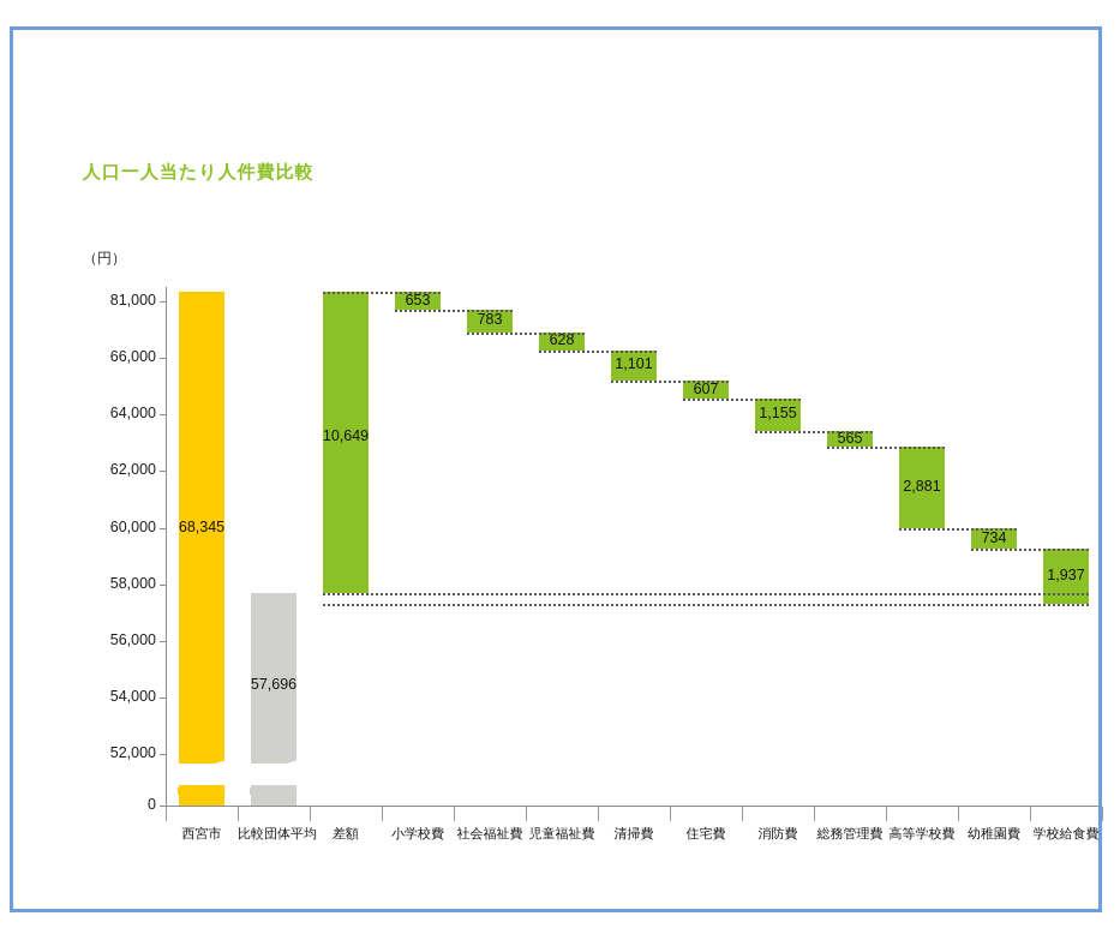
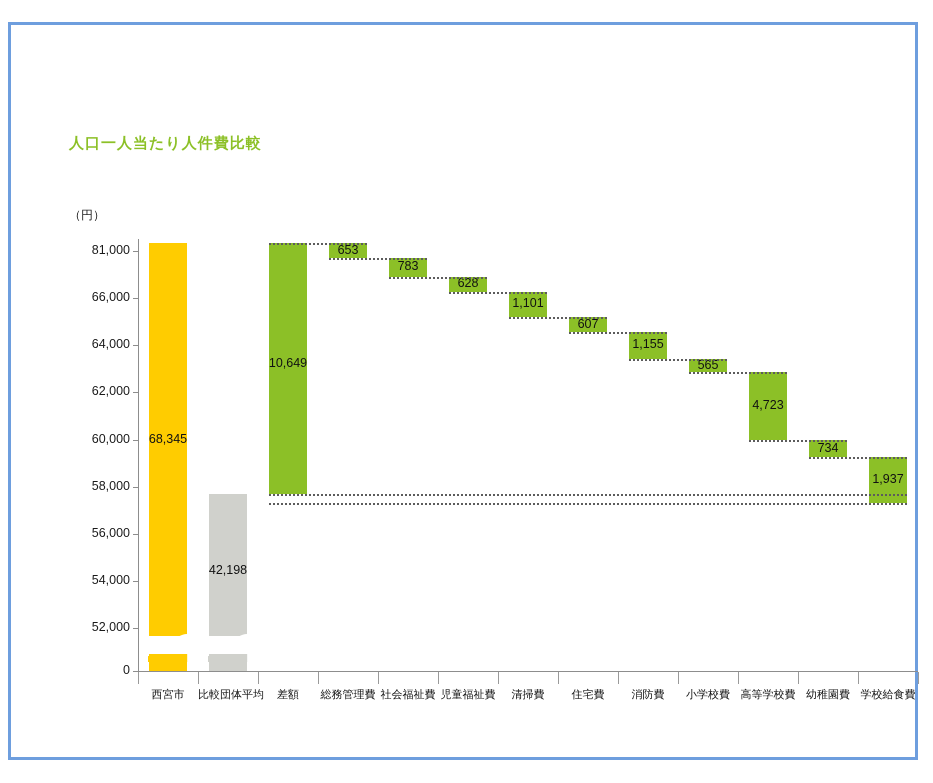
  人口一人当たり人件費比較
  （円）
  0
  52,000
  54,000
  56,000
  58,000
  60,000
  62,000
  64,000
  66,000
  81,000
  西宮市
  比較団体平
  差額
- 小学校費
+ 総務管理費
  社会福祉費
  児童福祉費
  清掃費
  住宅費
  消防費
- 総務管理費
+ 小学校費
  高等学校費
  幼稚園費
  学校給食費
  68,345
- 57,696
+ 42,198
  10,649
  653
  783
  628
  1,101
  607
  1,155
  565
- 2,881
+ 4,723
  734
  1,937
